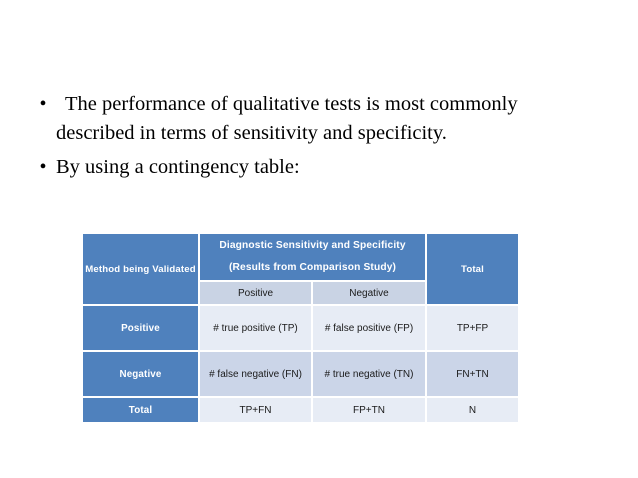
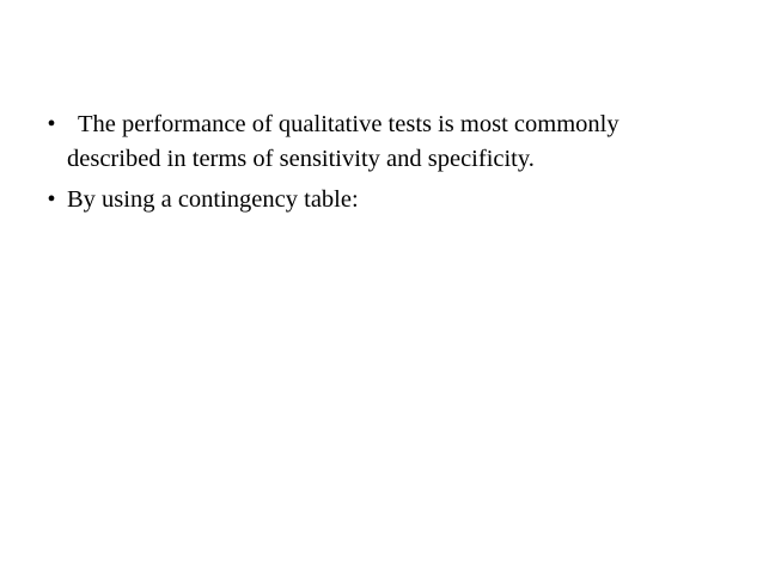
  •
  The performance of qualitative tests is most commonly described in terms of sensitivity and specificity.
  •
  By using a contingency table:
- Method being Validated	Diagnostic Sensitivity and Specificity (Results from Comparison Study)	Total
- Positive	Negative
- Positive	# true positive (TP)	# false positive (FP)	TP+FP
- Negative	# false negative (FN)	# true negative (TN)	FN+TN
- Total	TP+FN	FP+TN	N
